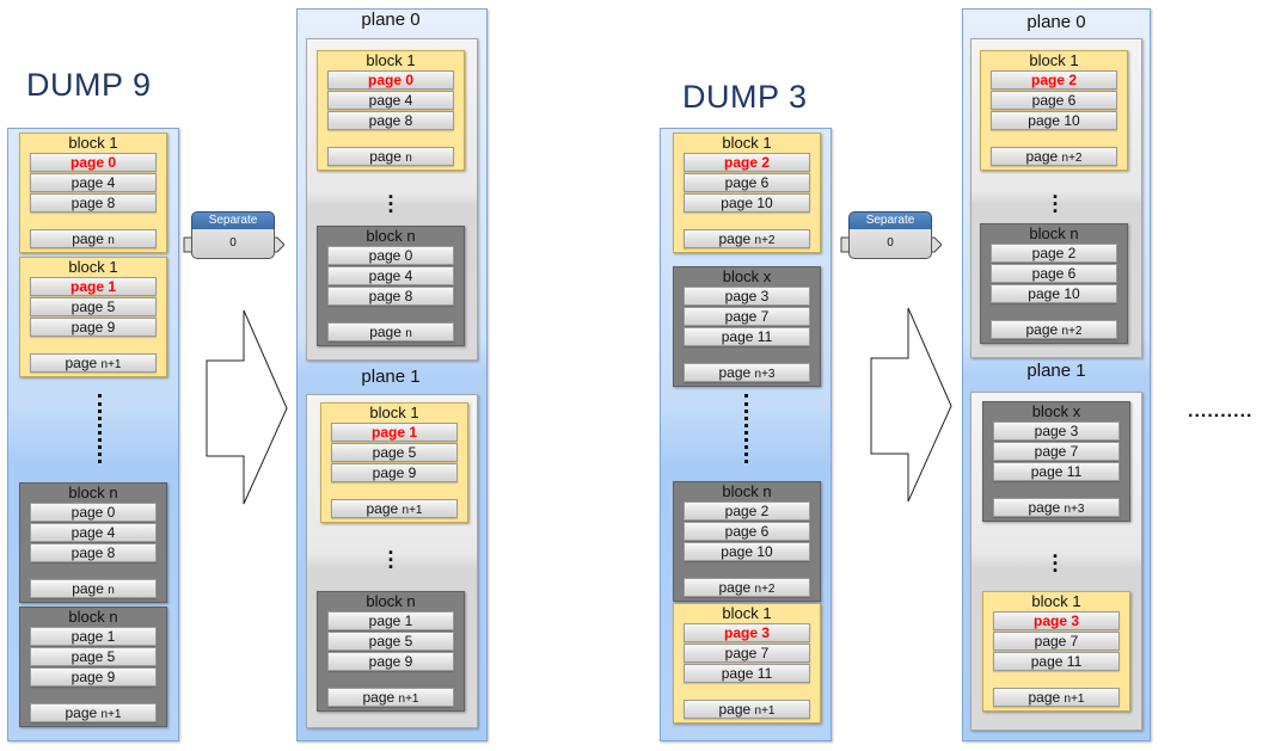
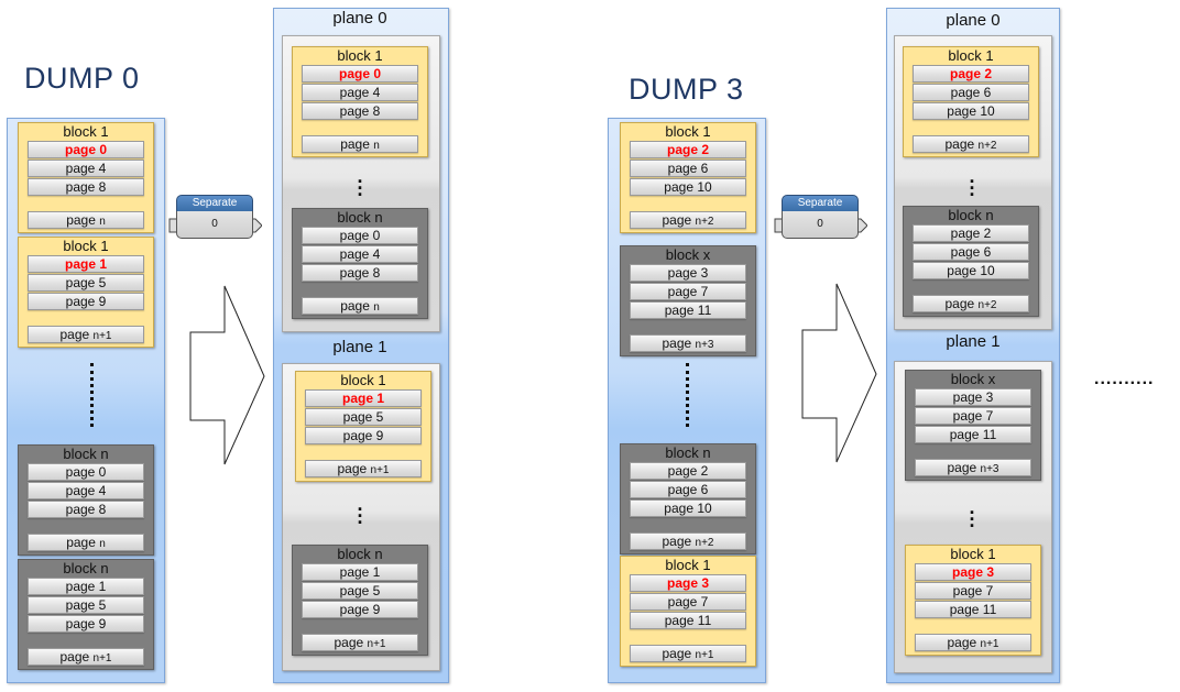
- DUMP 9
+ DUMP 0
  block 1
  page 0
  page 4
  page 8
  page n
  block 1
  page 1
  page 5
  page 9
  page n+1
  block n
  page 0
  page 4
  page 8
  page n
  block n
  page 1
  page 5
  page 9
  page n+1
  Separate
  0
  plane 0
  block 1
  page 0
  page 4
  page 8
  page n
  block n
  page 0
  page 4
  page 8
  page n
  .
  .
  .
  plane 1
  block 1
  page 1
  page 5
  page 9
  page n+1
  block n
  page 1
  page 5
  page 9
  page n+1
  .
  .
  .
  DUMP 3
  block 1
  page 2
  page 6
  page 10
  page n+2
  block x
  page 3
  page 7
  page 11
  page n+3
  block n
  page 2
  page 6
  page 10
  page n+2
  block 1
  page 3
  page 7
  page 11
  page n+1
  Separate
  0
  plane 0
  block 1
  page 2
  page 6
  page 10
  page n+2
  block n
  page 2
  page 6
  page 10
  page n+2
  .
  .
  .
  plane 1
  block x
  page 3
  page 7
  page 11
  page n+3
  block 1
  page 3
  page 7
  page 11
  page n+1
  .
  .
  .
  ..........
